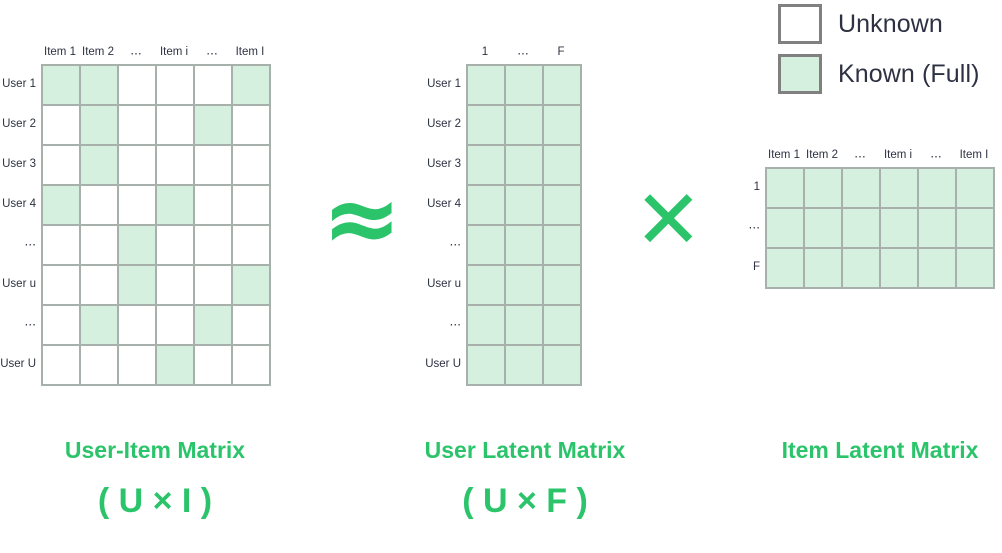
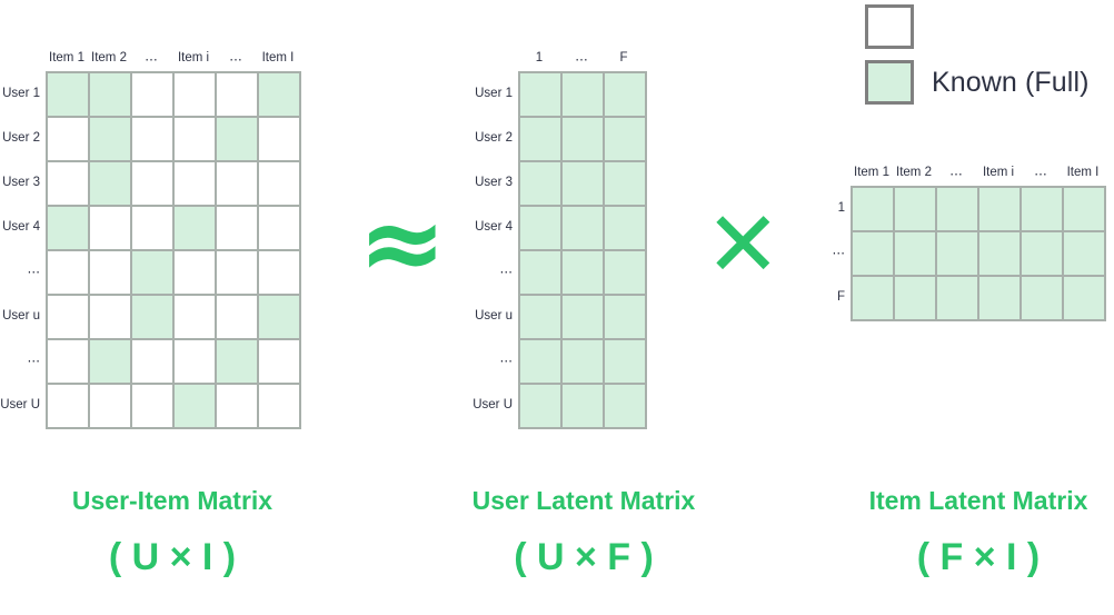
- Unknown
  Known (Full)
  Item 1
  Item 2
  ⋯
  Item i
  ⋯
  Item I
  User 1
  User 2
  User 3
  User 4
  ⋯
  User u
  ⋯
  User U
  ≈
  1
  ⋯
  F
  User 1
  User 2
  User 3
  User 4
  ⋯
  User u
  ⋯
  User U
  ✕
  Item 1
  Item 2
  ⋯
  Item i
  ⋯
  Item I
  1
  ⋯
  F
  User-Item Matrix
  ( U × I )
  User Latent Matrix
  ( U × F )
  Item Latent Matrix
+ ( F × I )
